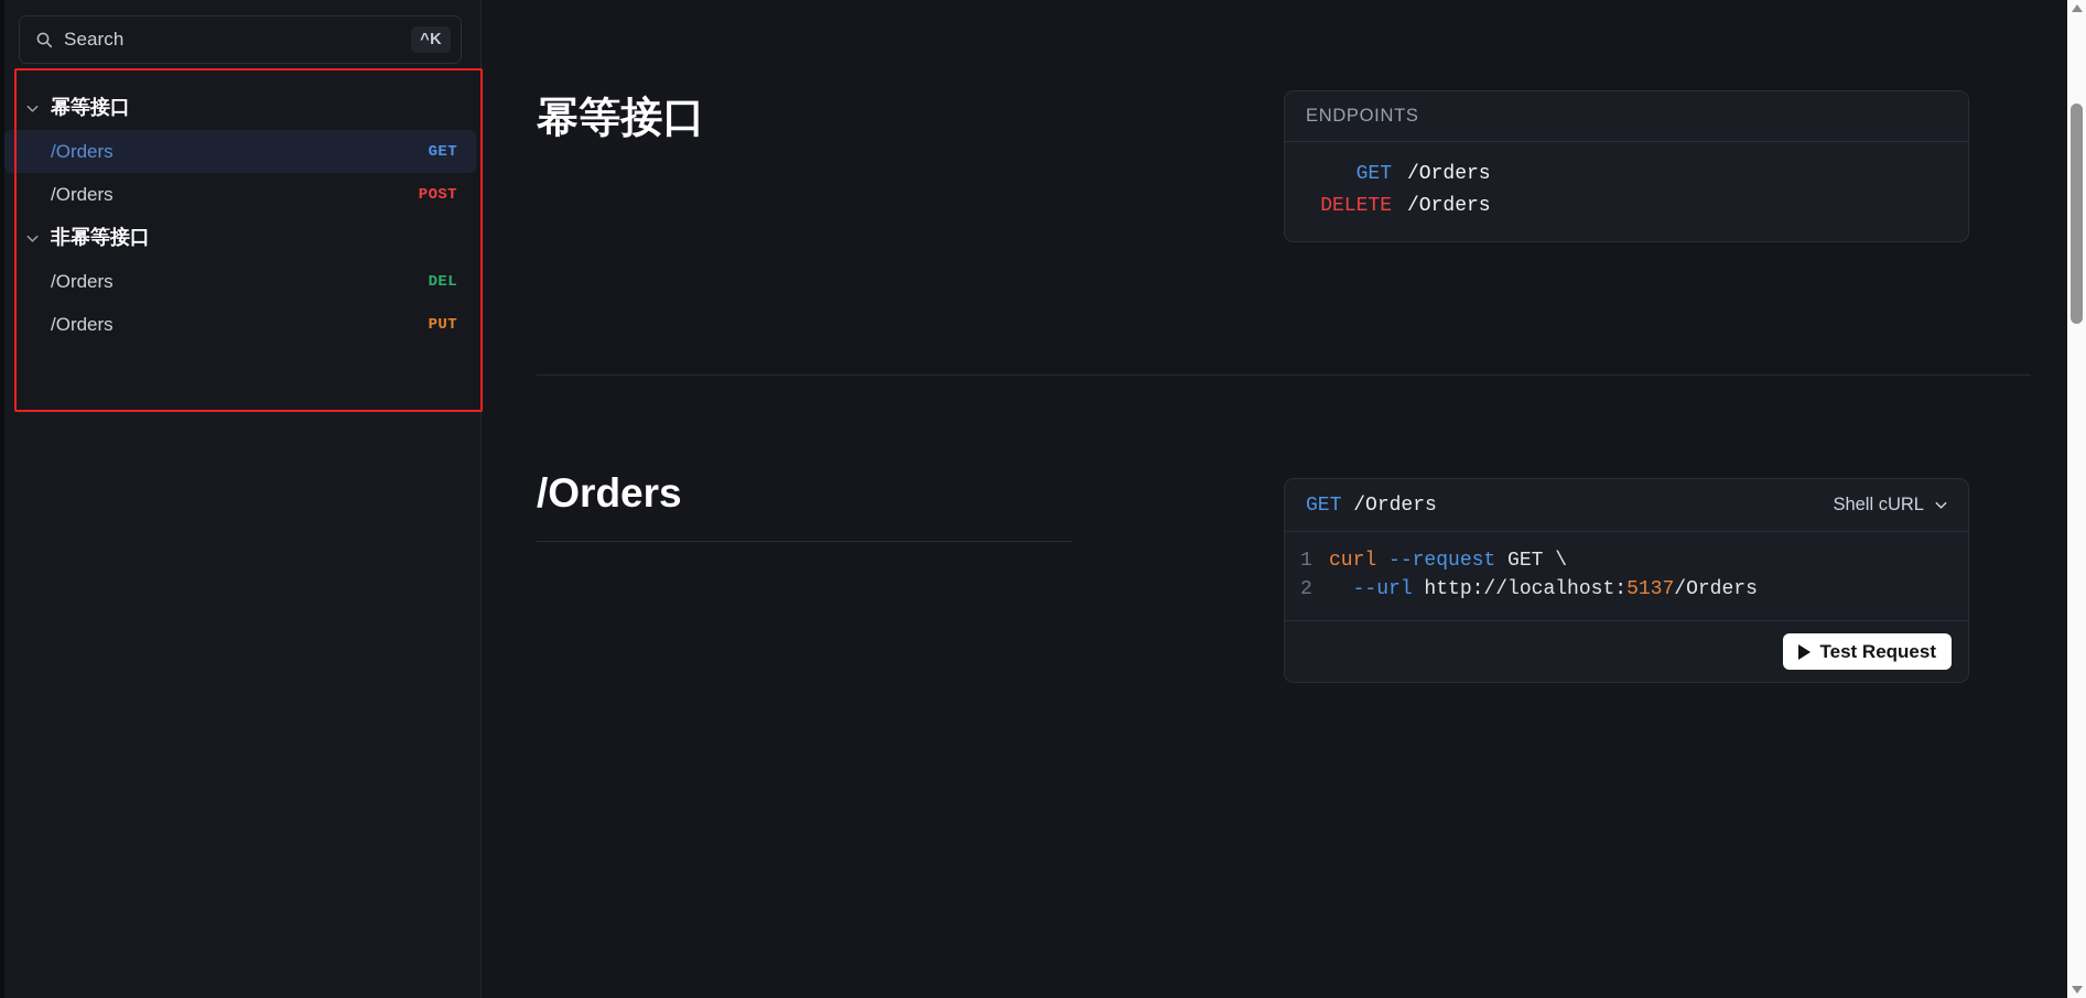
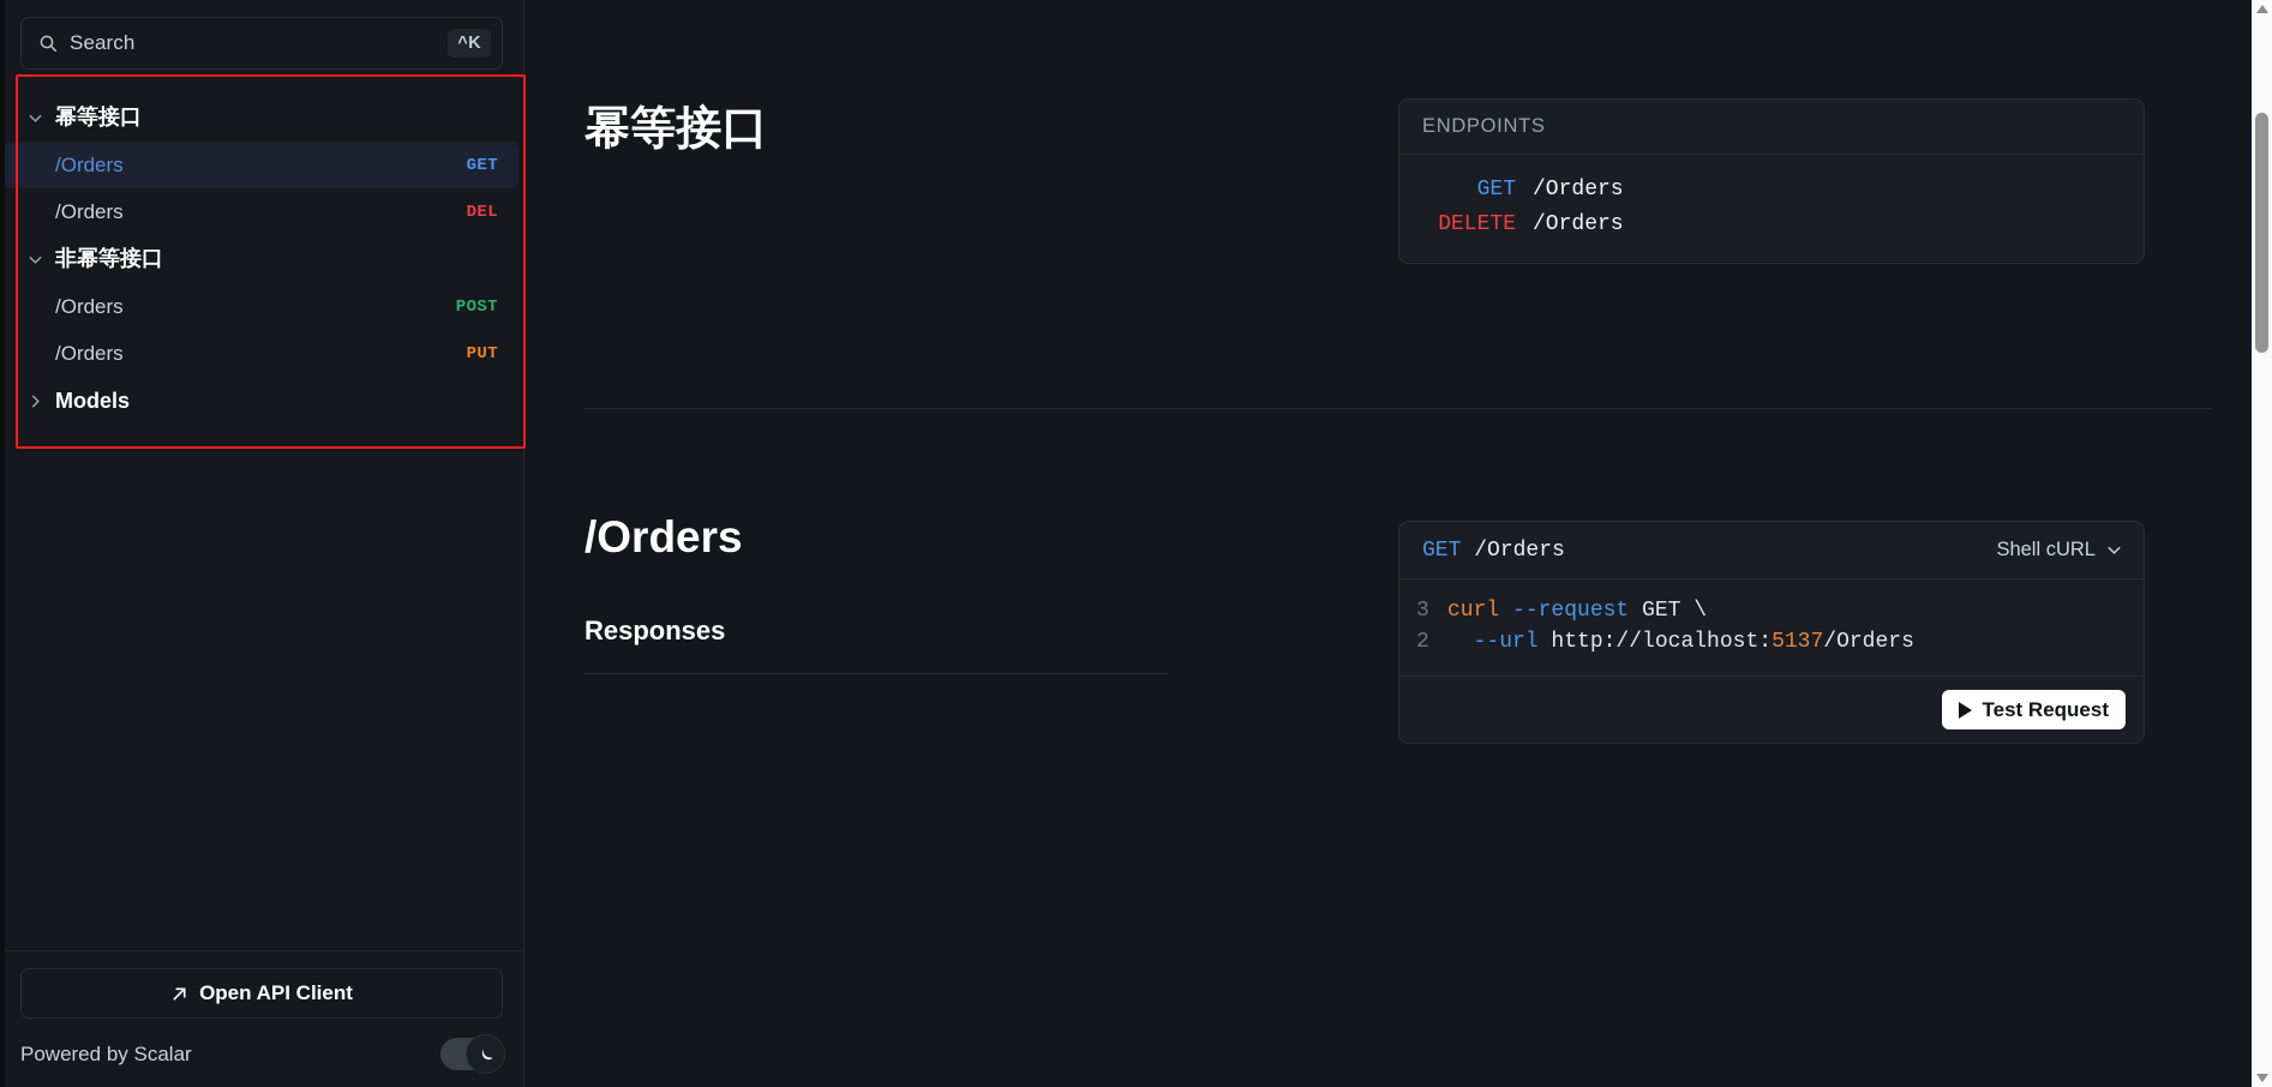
  Search
  ^K
  幂等接口
  /Orders
  GET
  /Orders
- POST
+ DEL
  非幂等接口
  /Orders
- DEL
+ POST
  /Orders
  PUT
+ Models
+ Open API Client
+ Powered by Scalar
  幂等接口
  ENDPOINTS
  GET
  /Orders
  DELETE
  /Orders
  /Orders
+ Responses
  GET /Orders
  Shell cURL
- 1
+ 3
  curl
  --request
  GET \
  2
  --url
  http://localhost:
  5137
  /Orders
  Test Request
